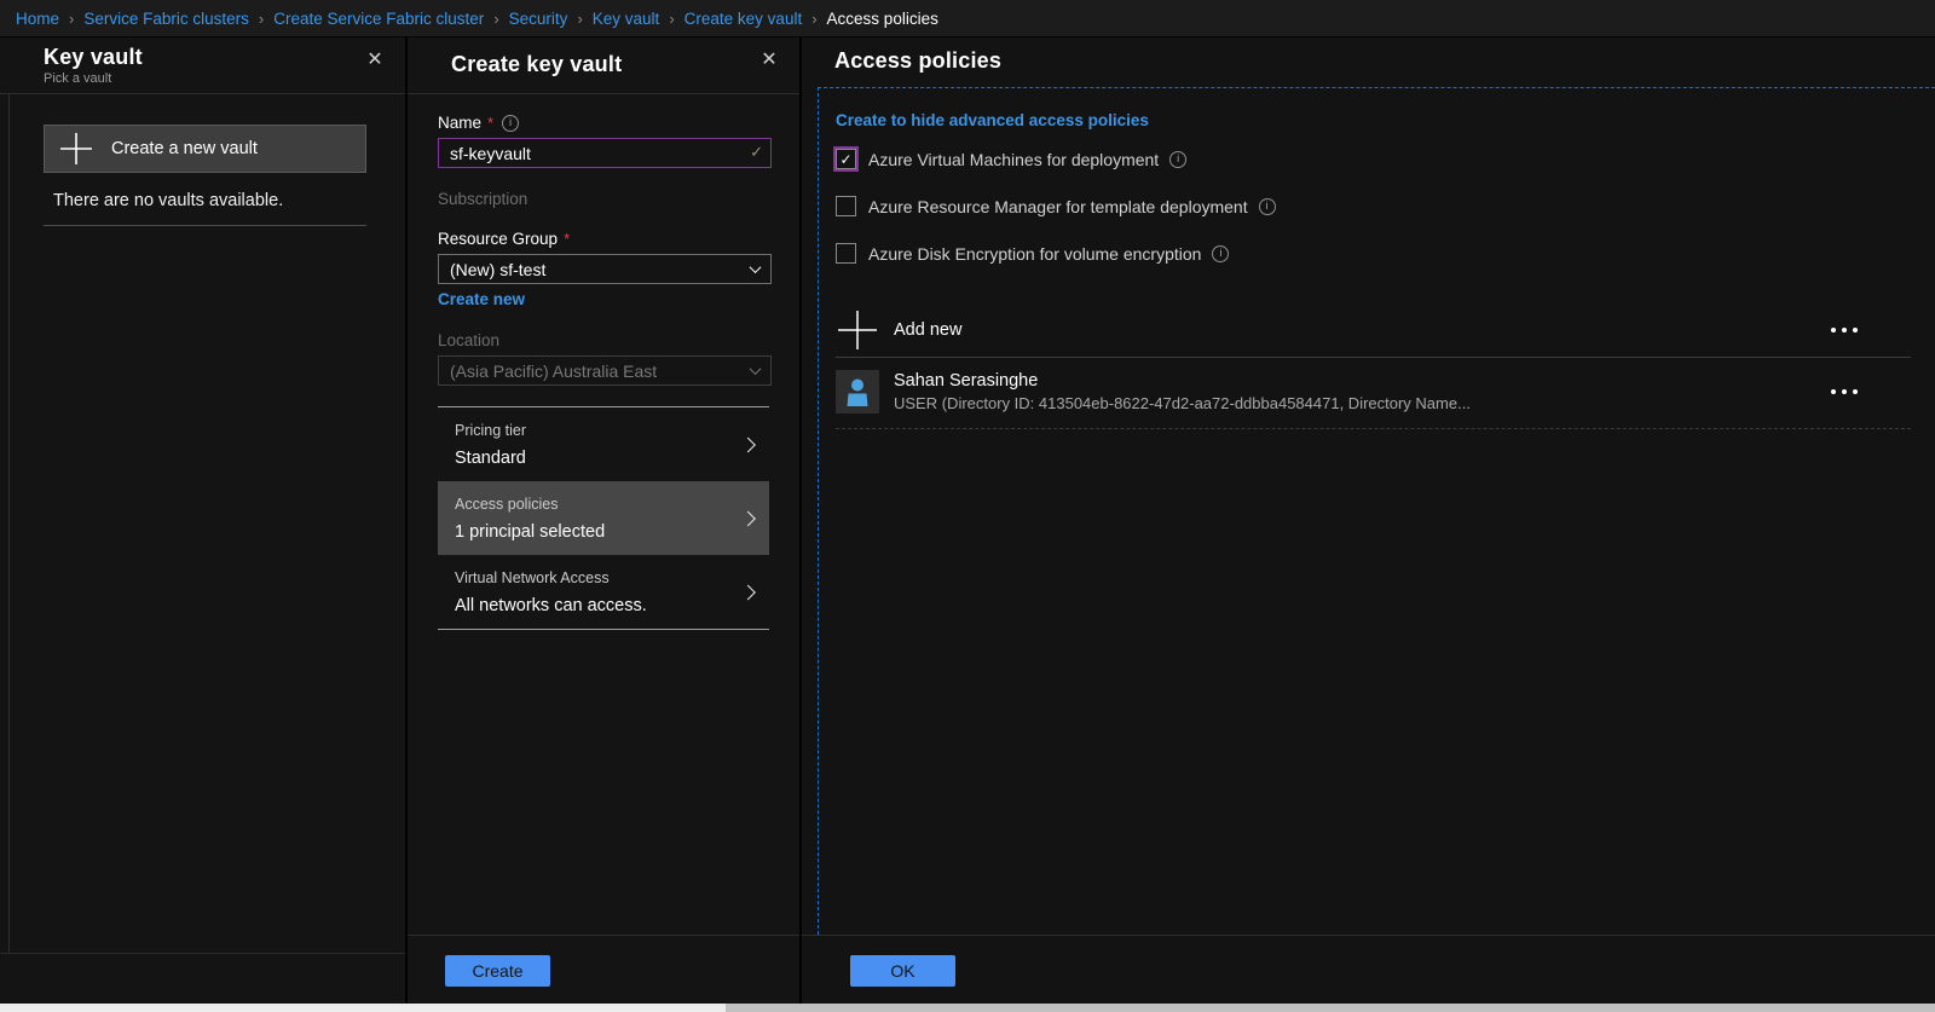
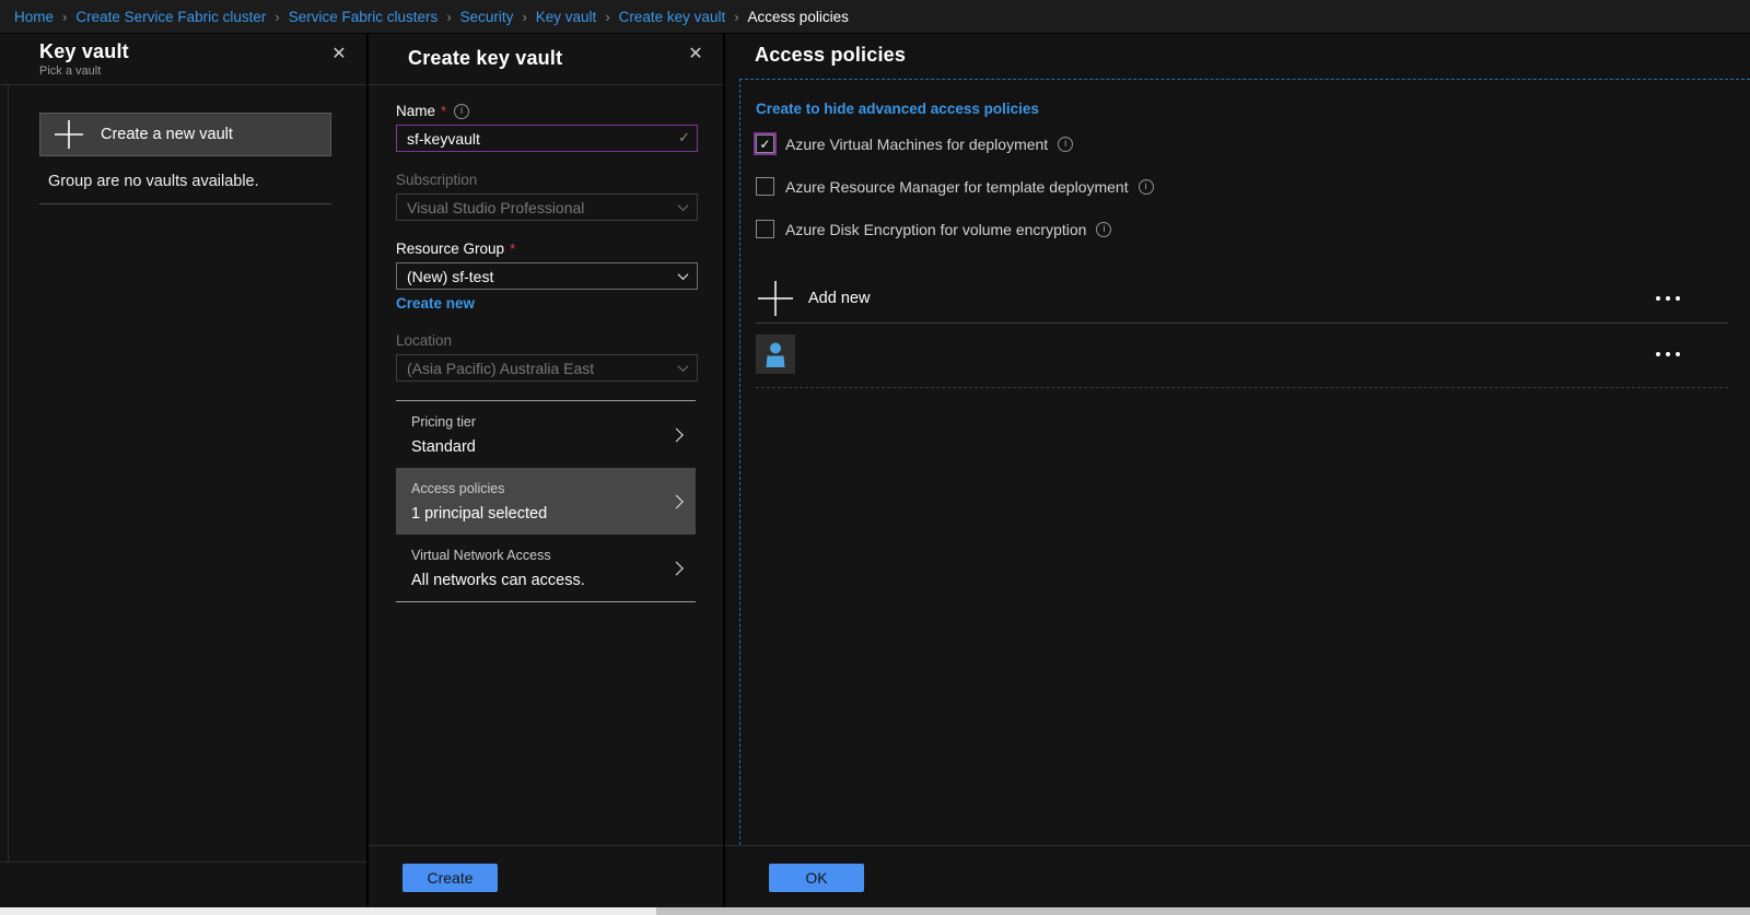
  Home
  ›
- Service Fabric clusters
+ Create Service Fabric cluster
  ›
- Create Service Fabric cluster
+ Service Fabric clusters
  ›
  Security
  ›
  Key vault
  ›
  Create key vault
  ›
  Access policies
  Key vault
  Pick a vault
  ✕
  Create a new vault
- There are no vaults available.
+ Group are no vaults available.
  Create key vault
  ✕
  Name
  *
  i
  sf-keyvault
  ✓
  Subscription
+ Visual Studio Professional
  Resource Group
  *
  (New) sf-test
  Create new
  Location
  (Asia Pacific) Australia East
  Pricing tier
  Standard
  Access policies
  1 principal selected
  Virtual Network Access
  All networks can access.
  Create
  Access policies
  Create to hide advanced access policies
  ✓
  Azure Virtual Machines for deployment
  i
  Azure Resource Manager for template deployment
  i
  Azure Disk Encryption for volume encryption
  i
  Add new
- Sahan Serasinghe
- USER (Directory ID: 413504eb-8622-47d2-aa72-ddbba4584471, Directory Name...
  OK
